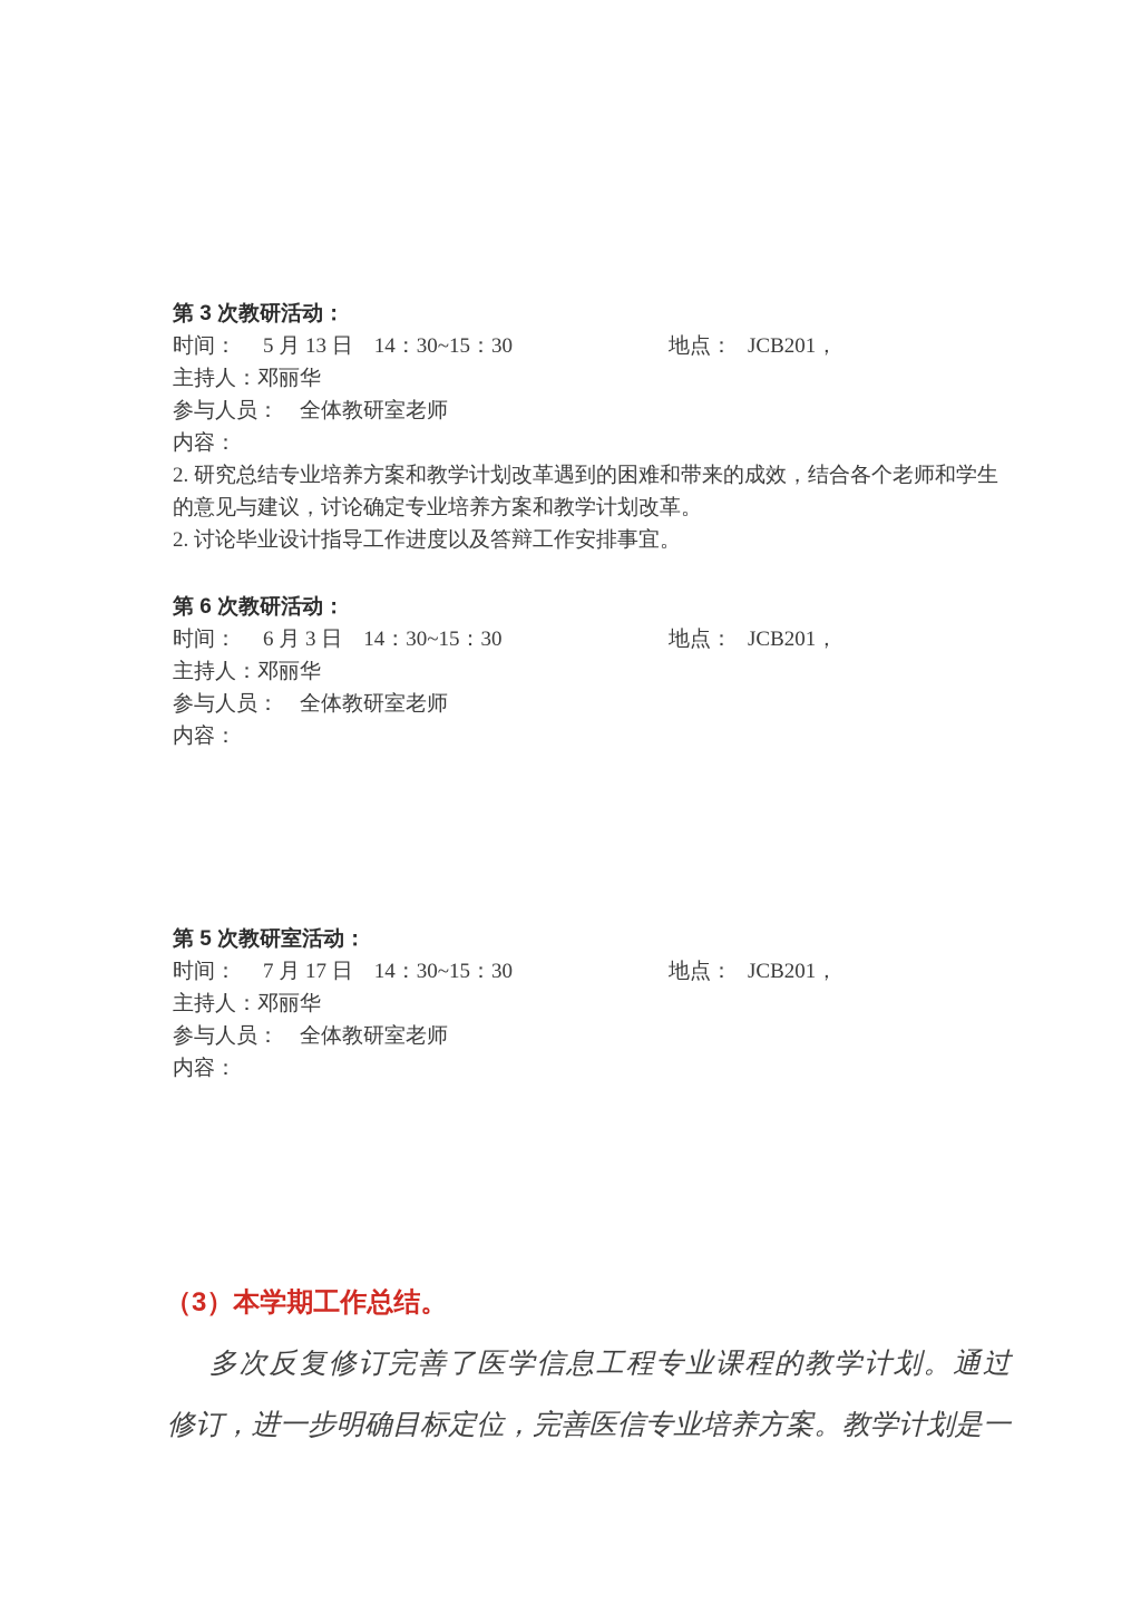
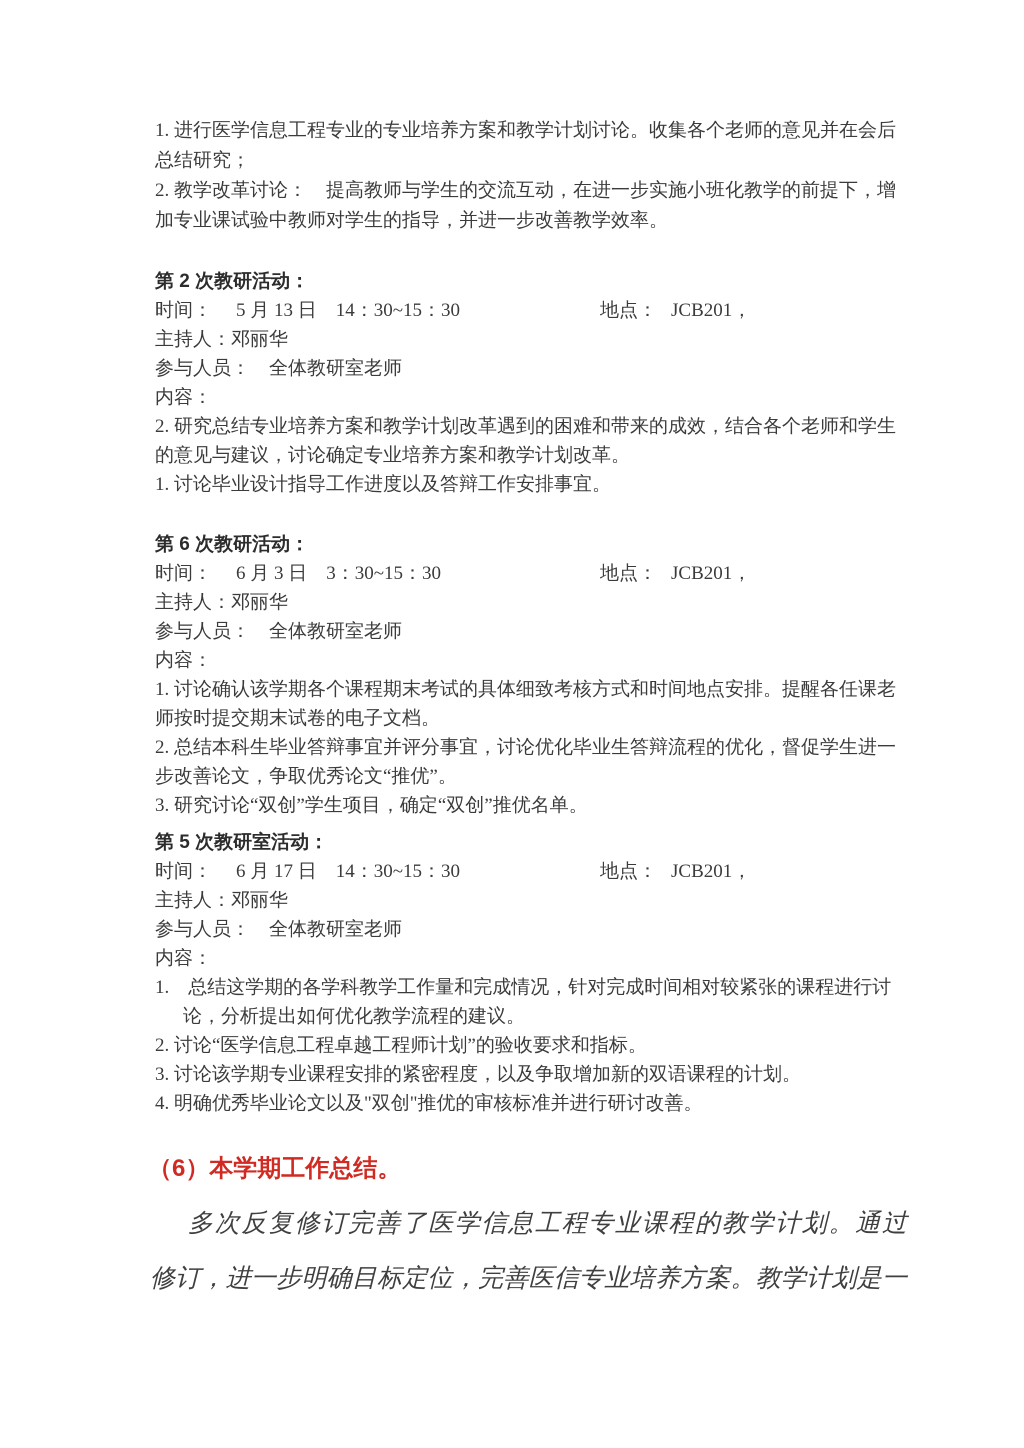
+ 1. 进行医学信息工程专业的专业培养方案和教学计划讨论。收集各个老师的意见并在会后总结研究；
+ 2. 教学改革讨论： 提高教师与学生的交流互动，在进一步实施小班化教学的前提下，增加专业课试验中教师对学生的指导，并进一步改善教学效率。
- 第 3 次教研活动：
+ 第 2 次教研活动：
  时间： 5 月 13 日 14：30~15：30
  地点： JCB201，
  主持人：邓丽华
  参与人员： 全体教研室老师
  内容：
  2. 研究总结专业培养方案和教学计划改革遇到的困难和带来的成效，结合各个老师和学生的意见与建议，讨论确定专业培养方案和教学计划改革。
- 2. 讨论毕业设计指导工作进度以及答辩工作安排事宜。
+ 1. 讨论毕业设计指导工作进度以及答辩工作安排事宜。
  第 6 次教研活动：
- 时间： 6 月 3 日 14：30~15：30
+ 时间： 6 月 3 日 3：30~15：30
  地点： JCB201，
  主持人：邓丽华
  参与人员： 全体教研室老师
  内容：
+ 1. 讨论确认该学期各个课程期末考试的具体细致考核方式和时间地点安排。提醒各任课老师按时提交期末试卷的电子文档。
+ 2. 总结本科生毕业答辩事宜并评分事宜，讨论优化毕业生答辩流程的优化，督促学生进一步改善论文，争取优秀论文“推优”。
+ 3. 研究讨论“双创”学生项目，确定“双创”推优名单。
  第 5 次教研室活动：
- 时间： 7 月 17 日 14：30~15：30
+ 时间： 6 月 17 日 14：30~15：30
  地点： JCB201，
  主持人：邓丽华
  参与人员： 全体教研室老师
  内容：
+ 1. 总结这学期的各学科教学工作量和完成情况，针对完成时间相对较紧张的课程进行讨论，分析提出如何优化教学流程的建议。
+ 2. 讨论“医学信息工程卓越工程师计划”的验收要求和指标。
+ 3. 讨论该学期专业课程安排的紧密程度，以及争取增加新的双语课程的计划。
+ 4. 明确优秀毕业论文以及"双创"推优的审核标准并进行研讨改善。
- （3）本学期工作总结。
+ （6）本学期工作总结。
  多次反复修订完善了医学信息工程专业课程的教学计划。通过
  修订，进一步明确目标定位，完善医信专业培养方案。教学计划是一
